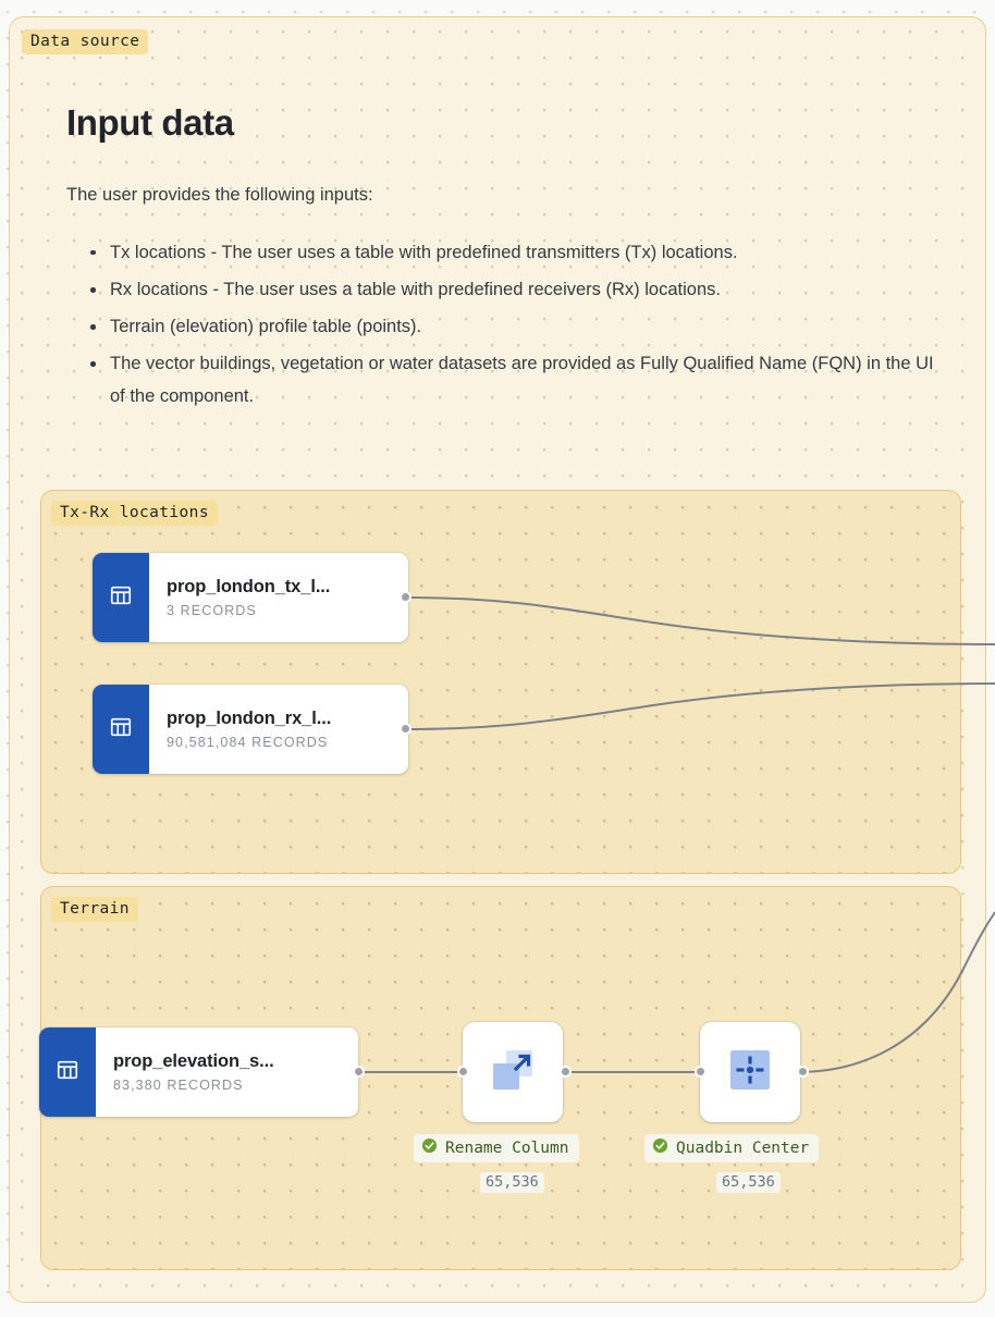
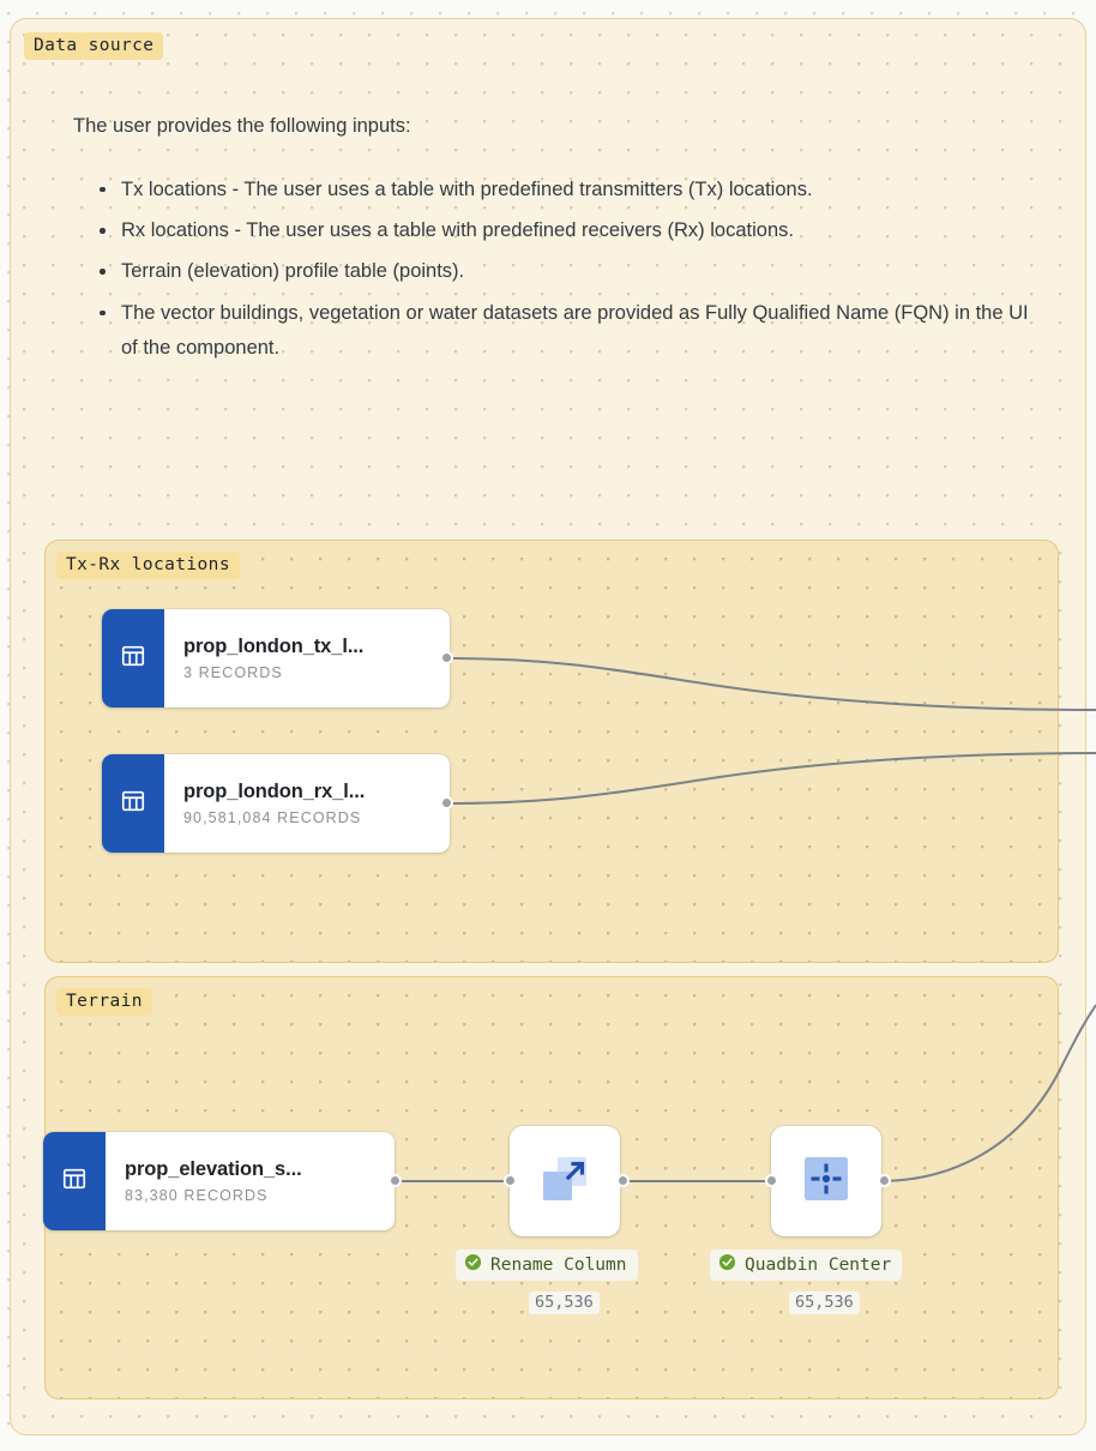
  Data source
- Input data
  The user provides the following inputs:
  Tx locations - The user uses a table with predefined transmitters (Tx) locations.
  Rx locations - The user uses a table with predefined receivers (Rx) locations.
  Terrain (elevation) profile table (points).
  The vector buildings, vegetation or water datasets are provided as Fully Qualified Name (FQN) in the UI of the component.
  Tx-Rx locations
  Terrain
  prop_london_tx_l...
  3 RECORDS
  prop_london_rx_l...
  90,581,084 RECORDS
  prop_elevation_s...
  83,380 RECORDS
  Rename Column
  65,536
  Quadbin Center
  65,536
